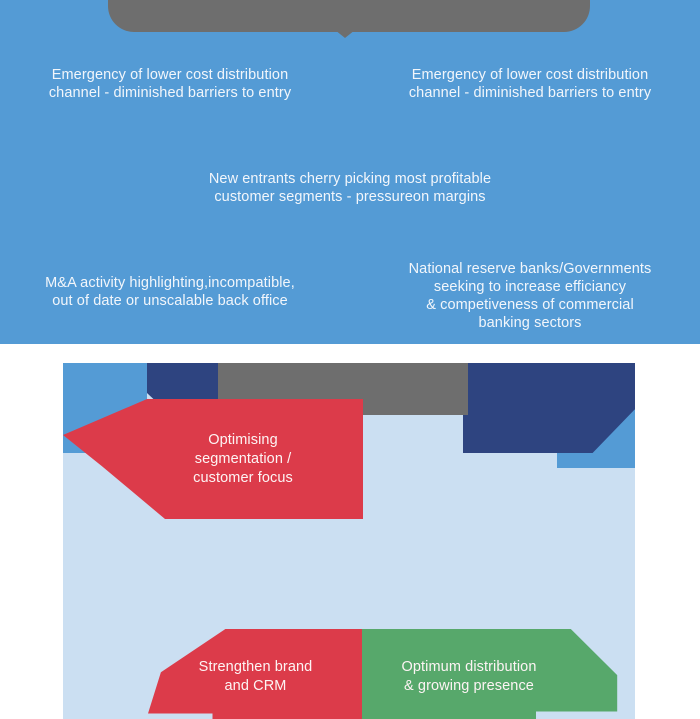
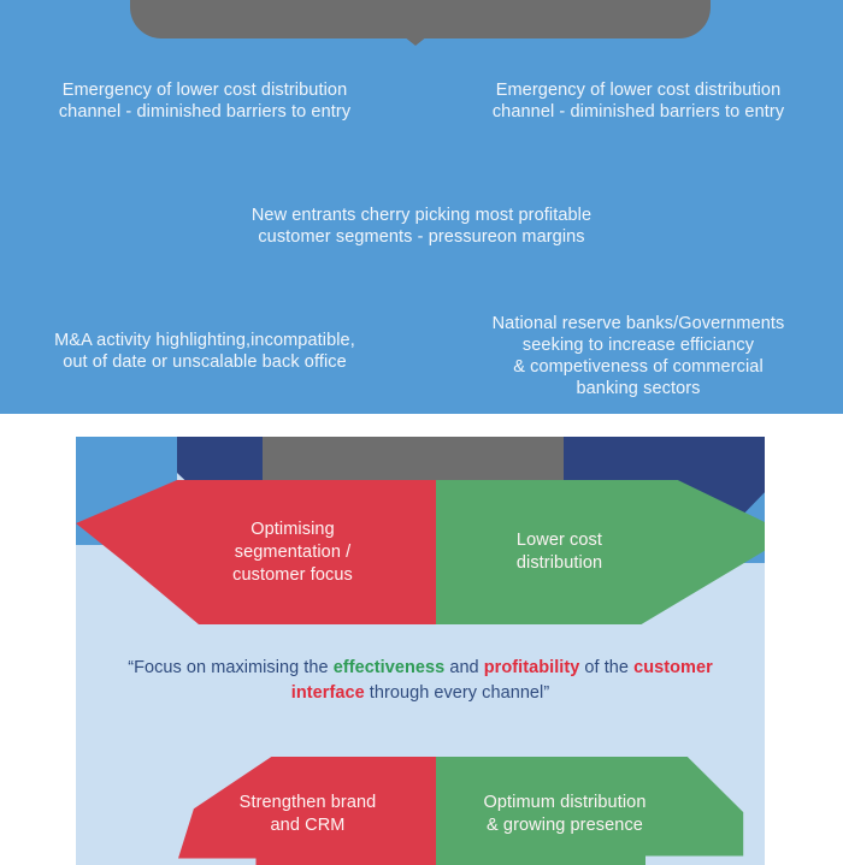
  Emergency of lower cost distribution
  channel - diminished barriers to entry
  Emergency of lower cost distribution
  channel - diminished barriers to entry
  New entrants cherry picking most profitable
  customer segments - pressureon margins
  M&A activity highlighting,incompatible,
  out of date or unscalable back office
  National reserve banks/Governments
  seeking to increase efficiancy
  & competiveness of commercial
  banking sectors
  Optimising
  segmentation /
  customer focus
+ Lower cost
+ distribution
+ “Focus on maximising the effectiveness and profitability of the customer interface through every channel”
  Strengthen brand
  and CRM
  Optimum distribution
  & growing presence
